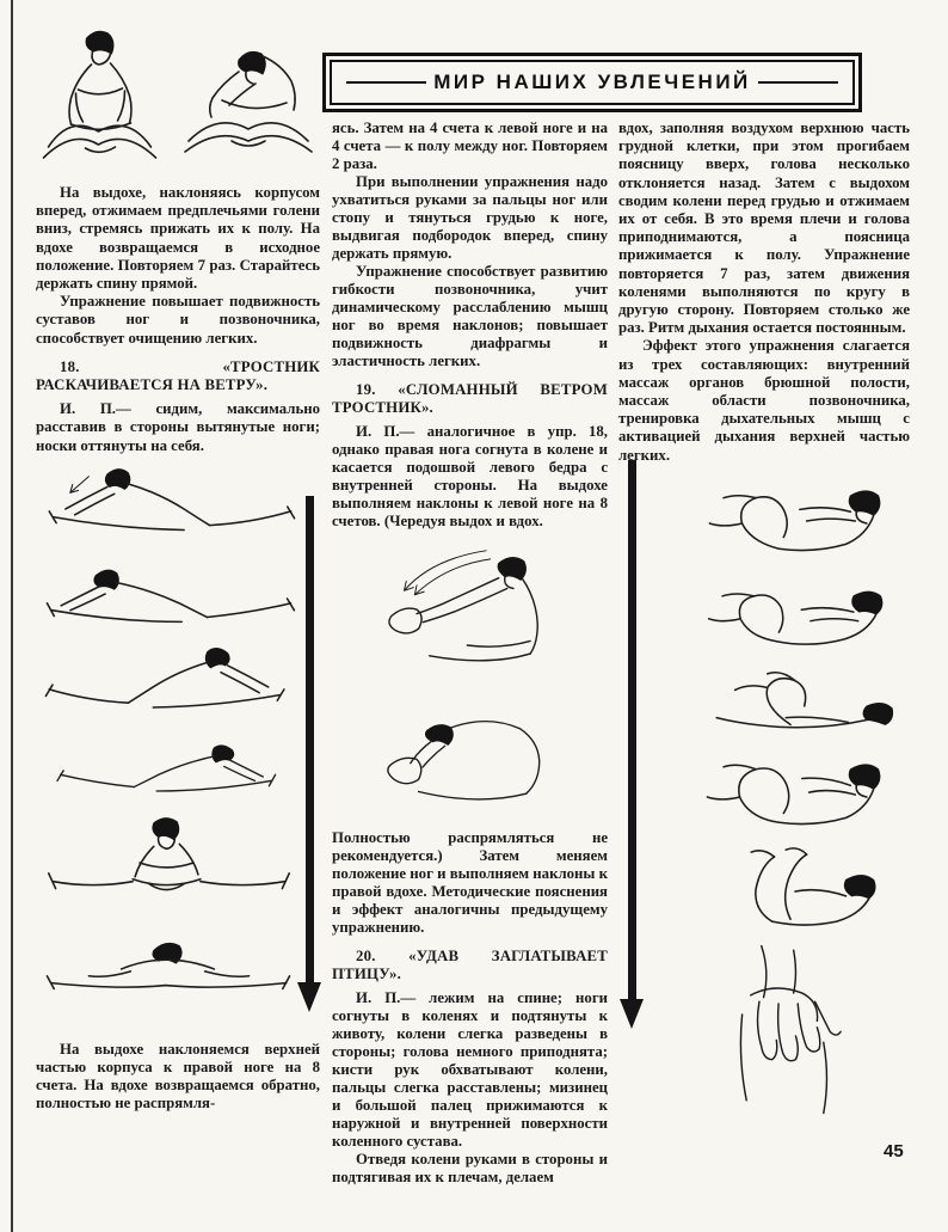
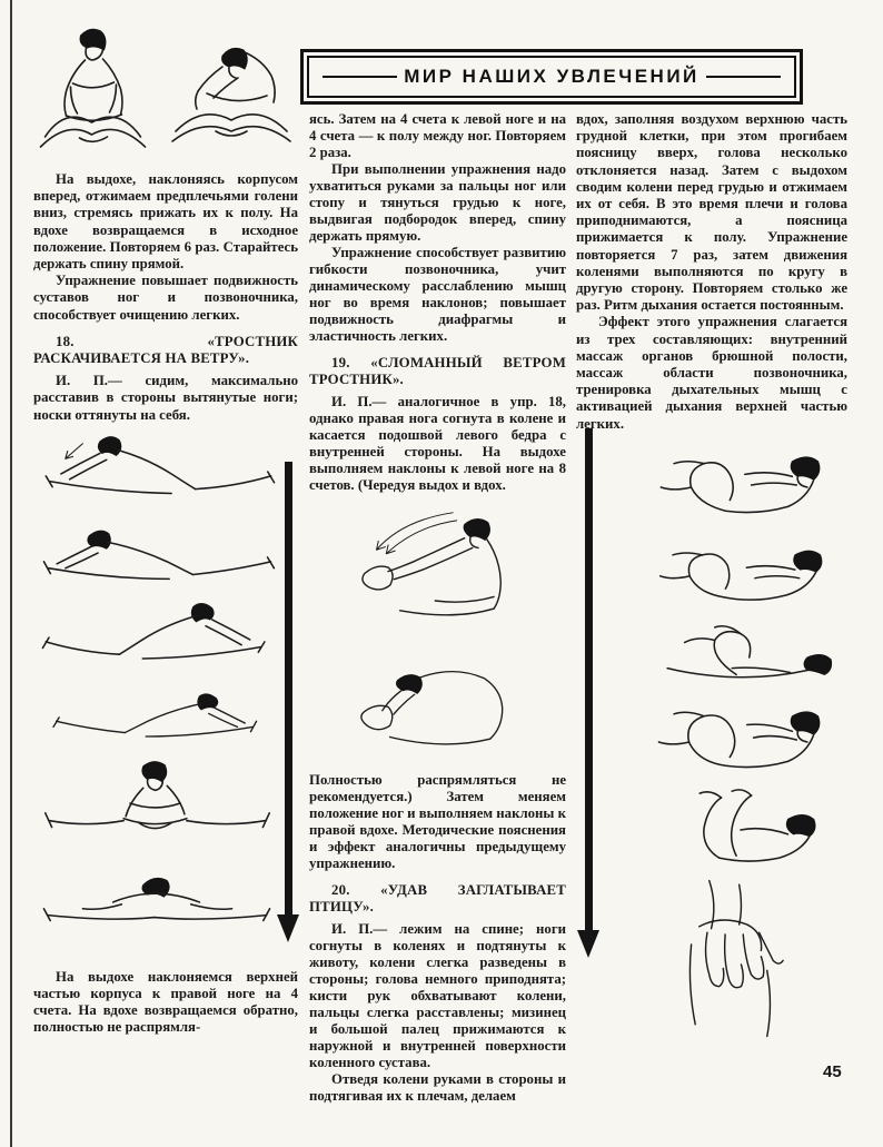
  МИР НАШИХ УВЛЕЧЕНИЙ
- На выдохе, наклоняясь корпусом вперед, отжимаем предплечьями голени вниз, стремясь прижать их к полу. На вдохе возвращаемся в исходное положение. Повторяем 7 раз. Старайтесь держать спину прямой.
+ На выдохе, наклоняясь корпусом вперед, отжимаем предплечьями голени вниз, стремясь прижать их к полу. На вдохе возвращаемся в исходное положение. Повторяем 6 раз. Старайтесь держать спину прямой.
  Упражнение повышает подвижность суставов ног и позвоночника, способствует очищению легких.
  18. «ТРОСТНИК РАСКАЧИВАЕТСЯ НА ВЕТРУ».
  И. П.— сидим, максимально расставив в стороны вытянутые ноги; носки оттянуты на себя.
- На выдохе наклоняемся верхней частью корпуса к правой ноге на 8 счета. На вдохе возвращаемся обратно, полностью не распрямля-
+ На выдохе наклоняемся верхней частью корпуса к правой ноге на 4 счета. На вдохе возвращаемся обратно, полностью не распрямля-
  ясь. Затем на 4 счета к левой ноге и на 4 счета — к полу между ног. Повторяем 2 раза.
  При выполнении упражнения надо ухватиться руками за пальцы ног или стопу и тянуться грудью к ноге, выдвигая подбородок вперед, спину держать прямую.
  Упражнение способствует развитию гибкости позвоночника, учит динамическому расслаблению мышц ног во время наклонов; повышает подвижность диафрагмы и эластичность легких.
  19. «СЛОМАННЫЙ ВЕТРОМ ТРОСТНИК».
  И. П.— аналогичное в упр. 18, однако правая нога согнута в колене и касается подошвой левого бедра с внутренней стороны. На выдохе выполняем наклоны к левой ноге на 8 счетов. (Чередуя выдох и вдох.
  Полностью распрямляться не рекомендуется.) Затем меняем положение ног и выполняем наклоны к правой вдохе. Методические пояснения и эффект аналогичны предыдущему упражнению.
  20. «УДАВ ЗАГЛАТЫВАЕТ ПТИЦУ».
  И. П.— лежим на спине; ноги согнуты в коленях и подтянуты к животу, колени слегка разведены в стороны; голова немного приподнята; кисти рук обхватывают колени, пальцы слегка расставлены; мизинец и большой палец прижимаются к наружной и внутренней поверхности коленного сустава.
  Отведя колени руками в стороны и подтягивая их к плечам, делаем
  вдох, заполняя воздухом верхнюю часть грудной клетки, при этом прогибаем поясницу вверх, голова несколько отклоняется назад. Затем с выдохом сводим колени перед грудью и отжимаем их от себя. В это время плечи и голова приподнимаются, а поясница прижимается к полу. Упражнение повторяется 7 раз, затем движения коленями выполняются по кругу в другую сторону. Повторяем столько же раз. Ритм дыхания остается постоянным.
  Эффект этого упражнения слагается из трех составляющих: внутренний массаж органов брюшной полости, массаж области позвоночника, тренировка дыхательных мышц с активацией дыхания верхней частью легких.
  45
